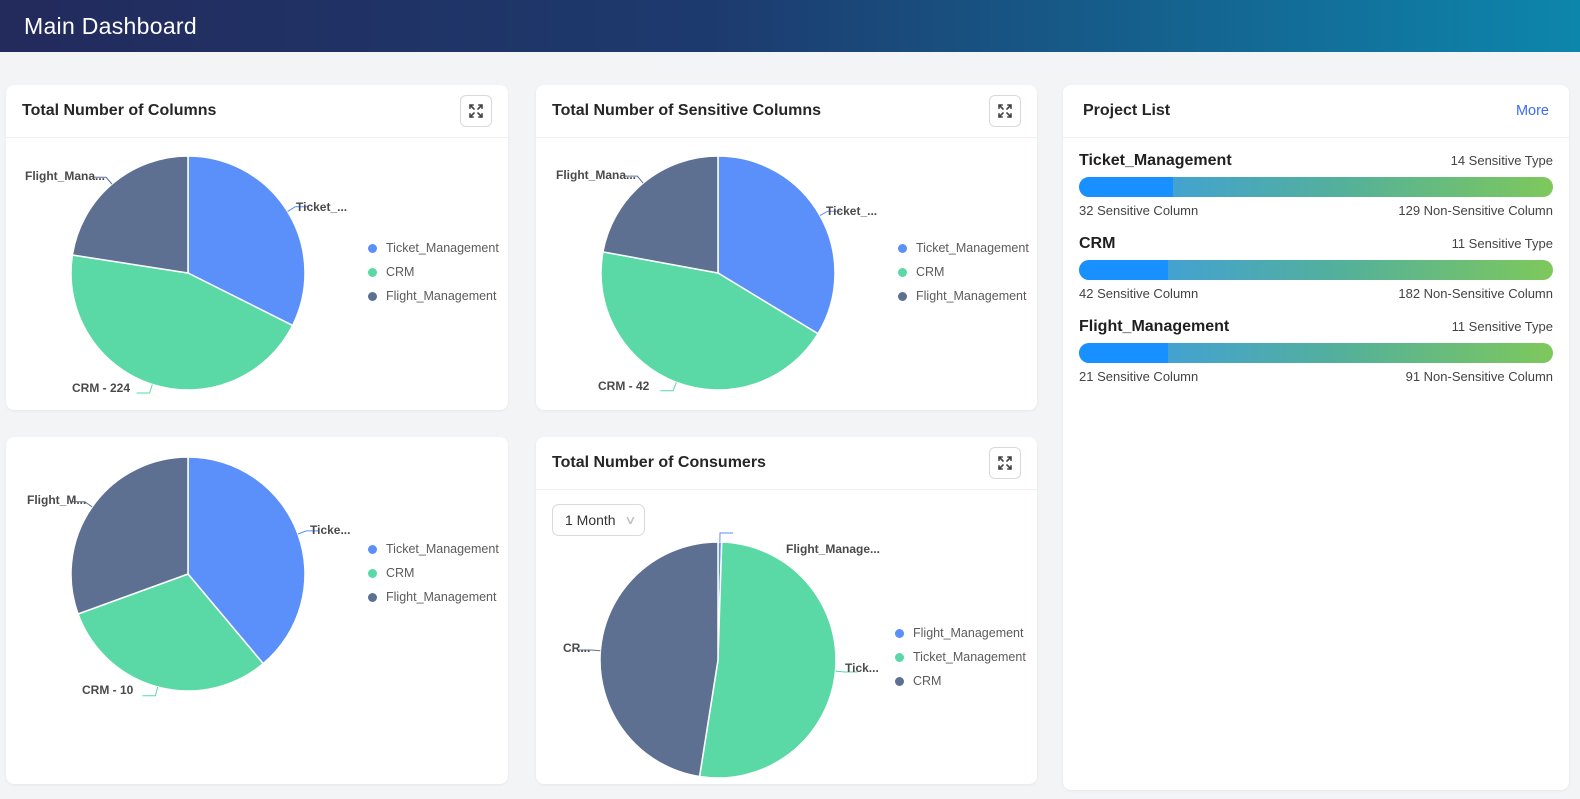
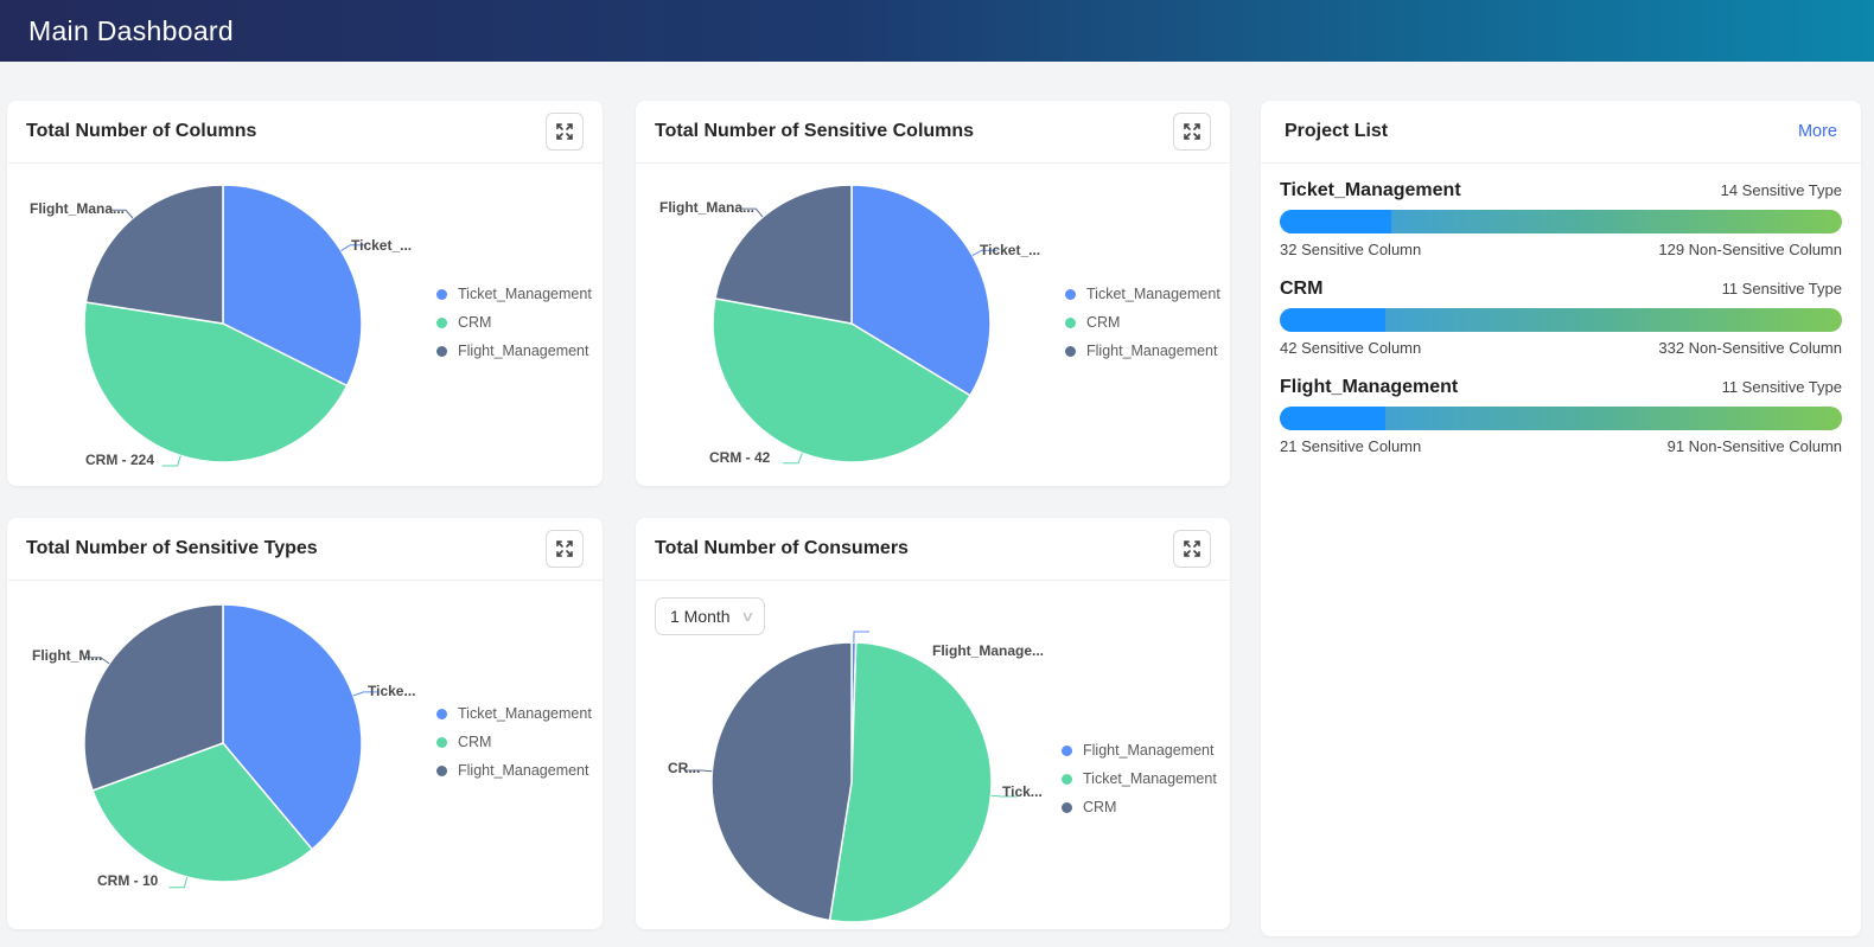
  Main Dashboard
  Total Number of Columns
  Flight_Mana...
  Ticket_...
  CRM - 224
  Ticket_Management
  CRM
  Flight_Management
  Total Number of Sensitive Columns
  Flight_Mana...
  Ticket_...
  CRM - 42
  Ticket_Management
  CRM
  Flight_Management
+ Total Number of Sensitive Types
  Flight_M...
  Ticke...
  CRM - 10
  Ticket_Management
  CRM
  Flight_Management
  Total Number of Consumers
  1 Month
  ∨
  Flight_Manage...
  Tick...
  CR...
  Flight_Management
  Ticket_Management
  CRM
  Project List
  More
  Ticket_Management
  14 Sensitive Type
  32 Sensitive Column
  129 Non-Sensitive Column
  CRM
  11 Sensitive Type
  42 Sensitive Column
- 182 Non-Sensitive Column
+ 332 Non-Sensitive Column
  Flight_Management
  11 Sensitive Type
  21 Sensitive Column
  91 Non-Sensitive Column
